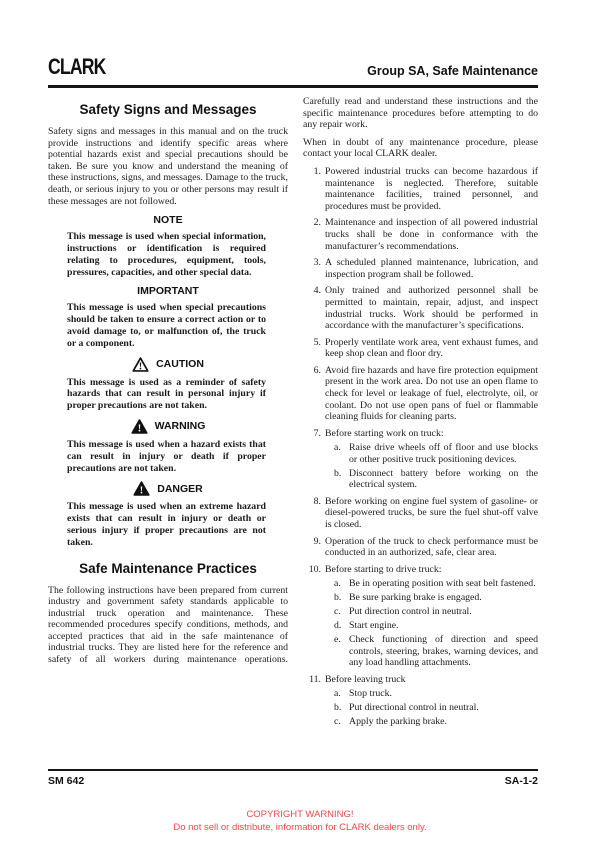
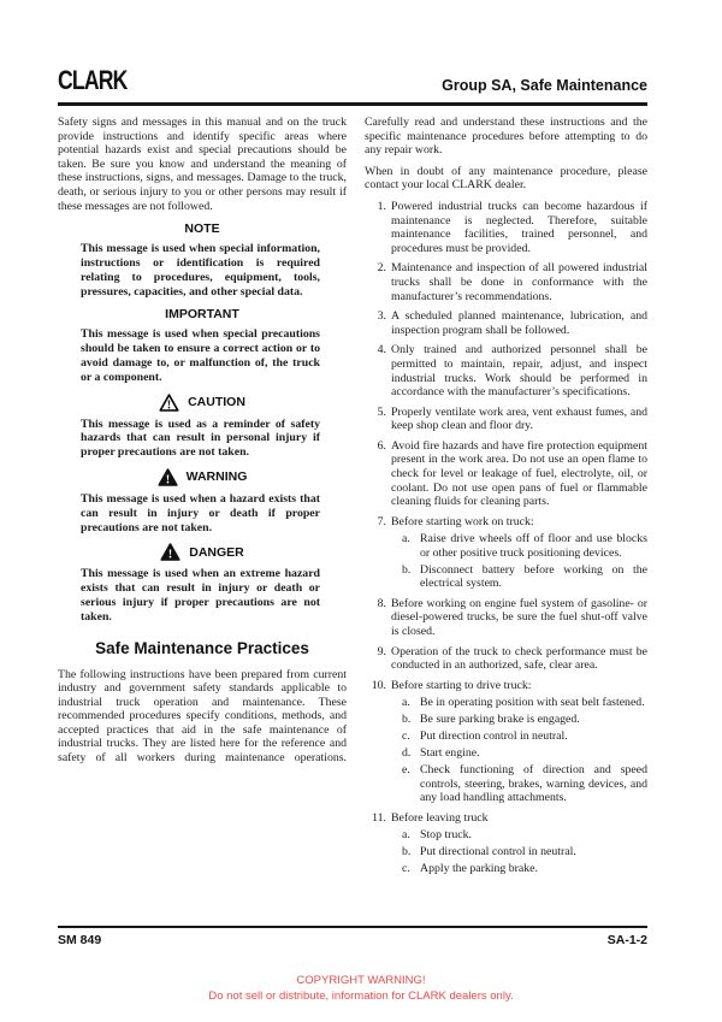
  CLARK
  Group SA, Safe Maintenance
- Safety Signs and Messages
  Safety signs and messages in this manual and on the truck provide instructions and identify specific areas where potential hazards exist and special precautions should be taken. Be sure you know and understand the meaning of these instructions, signs, and messages. Damage to the truck, death, or serious injury to you or other persons may result if these messages are not followed.
  NOTE
  This message is used when special information, instructions or identification is required relating to procedures, equipment, tools, pressures, capacities, and other special data.
  IMPORTANT
  This message is used when special precautions should be taken to ensure a correct action or to avoid damage to, or malfunction of, the truck or a component.
  !
  CAUTION
  This message is used as a reminder of safety hazards that can result in personal injury if proper precautions are not taken.
  !
  WARNING
  This message is used when a hazard exists that can result in injury or death if proper precautions are not taken.
  !
  DANGER
  This message is used when an extreme hazard exists that can result in injury or death or serious injury if proper precautions are not taken.
  Safe Maintenance Practices
  The following instructions have been prepared from current industry and government safety standards applicable to industrial truck operation and maintenance. These recommended procedures specify conditions, methods, and accepted practices that aid in the safe maintenance of industrial trucks. They are listed here for the reference and safety of all workers during maintenance operations.
  Carefully read and understand these instructions and the specific maintenance procedures before attempting to do any repair work.
  When in doubt of any maintenance procedure, please contact your local CLARK dealer.
  1.
  Powered industrial trucks can become hazardous if maintenance is neglected. Therefore, suitable maintenance facilities, trained personnel, and procedures must be provided.
  2.
  Maintenance and inspection of all powered industrial trucks shall be done in conformance with the manufacturer’s recommendations.
  3.
  A scheduled planned maintenance, lubrication, and inspection program shall be followed.
  4.
  Only trained and authorized personnel shall be permitted to maintain, repair, adjust, and inspect industrial trucks. Work should be performed in accordance with the manufacturer’s specifications.
  5.
  Properly ventilate work area, vent exhaust fumes, and keep shop clean and floor dry.
  6.
  Avoid fire hazards and have fire protection equipment present in the work area. Do not use an open flame to check for level or leakage of fuel, electrolyte, oil, or coolant. Do not use open pans of fuel or flammable cleaning fluids for cleaning parts.
  7.
  Before starting work on truck:
  a.
  Raise drive wheels off of floor and use blocks or other positive truck positioning devices.
  b.
  Disconnect battery before working on the electrical system.
  8.
  Before working on engine fuel system of gasoline- or diesel-powered trucks, be sure the fuel shut-off valve is closed.
  9.
  Operation of the truck to check performance must be conducted in an authorized, safe, clear area.
  10.
  Before starting to drive truck:
  a.
  Be in operating position with seat belt fastened.
  b.
  Be sure parking brake is engaged.
  c.
  Put direction control in neutral.
  d.
  Start engine.
  e.
  Check functioning of direction and speed controls, steering, brakes, warning devices, and any load handling attachments.
  11.
  Before leaving truck
  a.
  Stop truck.
  b.
  Put directional control in neutral.
  c.
  Apply the parking brake.
- SM 642
+ SM 849
  SA-1-2
  COPYRIGHT WARNING!
  Do not sell or distribute, information for CLARK dealers only.
